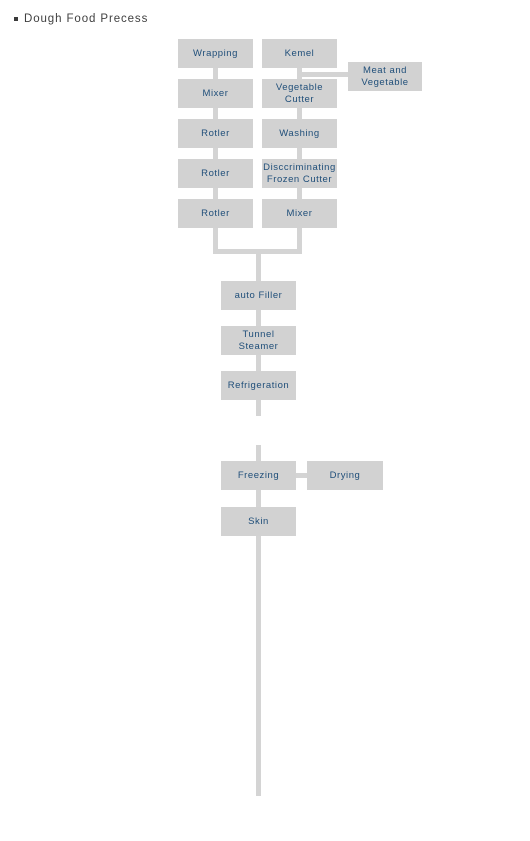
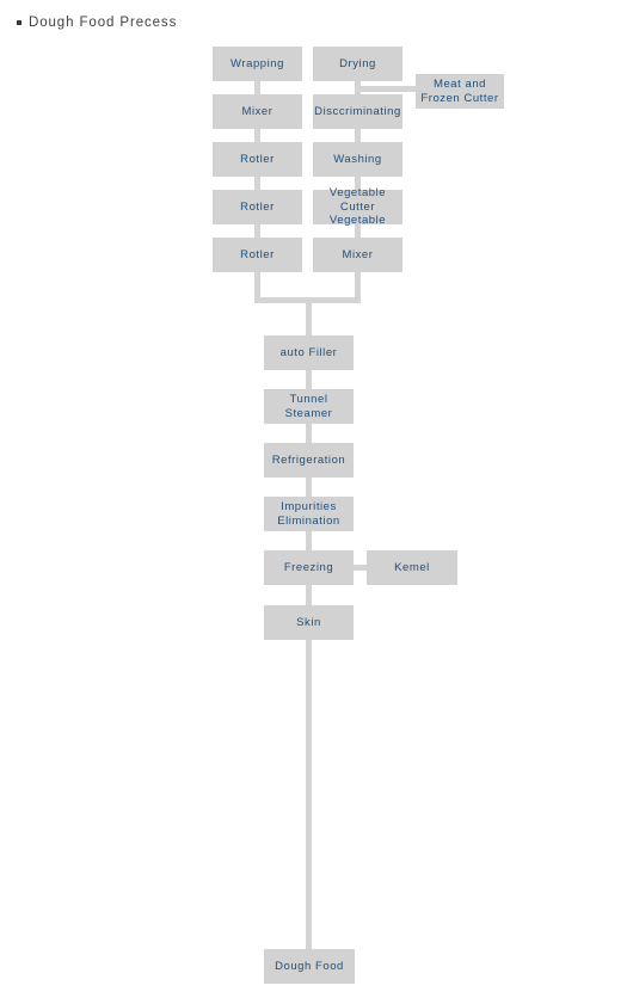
  Dough Food Precess
  Wrapping
  Mixer
  Rotler
  Rotler
  Rotler
- Kemel
+ Drying
- Vegetable Cutter
+ Disccriminating
  Washing
- Disccriminating
+ Vegetable Cutter
- Frozen Cutter
+ Vegetable
  Mixer
  Meat and
- Vegetable
+ Frozen Cutter
  auto Filler
  Tunnel Steamer
  Refrigeration
+ Impurities
+ Elimination
  Freezing
  Skin
- Drying
+ Kemel
+ Dough Food
